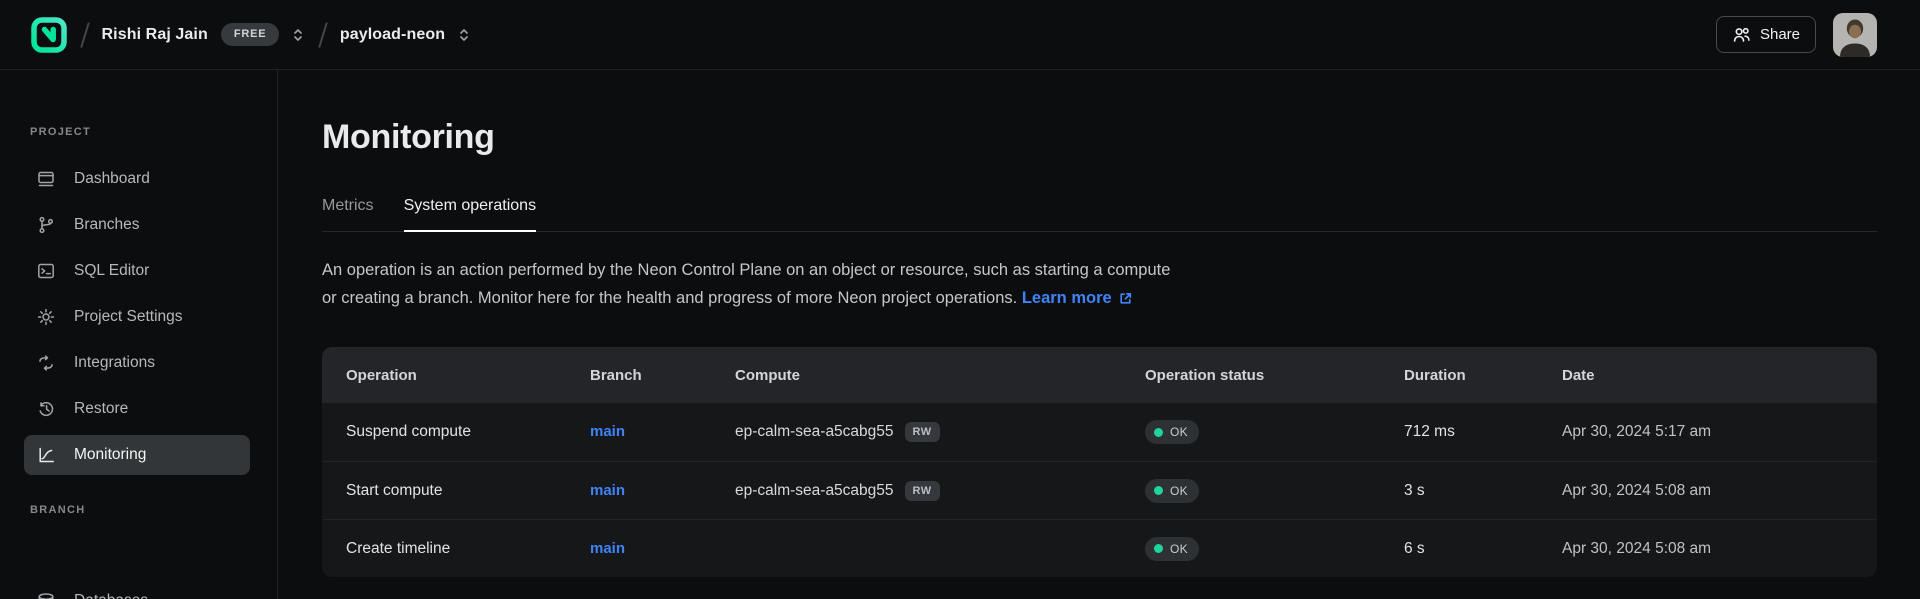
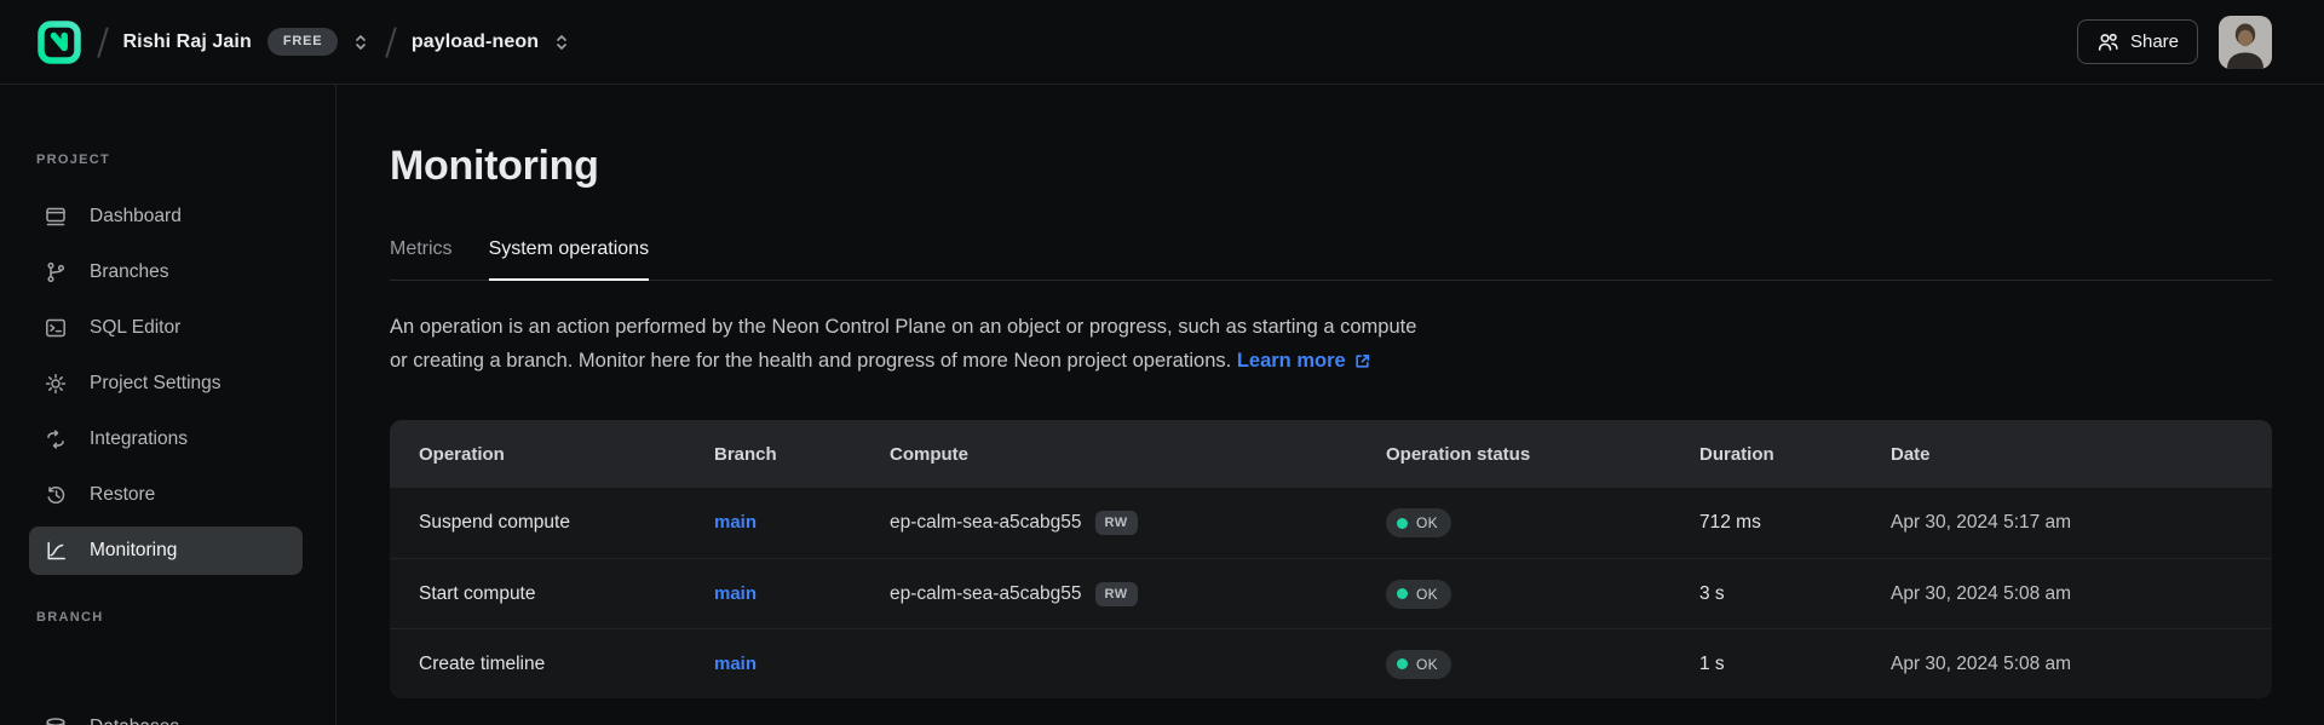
  Rishi Raj Jain
  FREE
  payload-neon
  Share
  PROJECT
  Dashboard
  Branches
  SQL Editor
  Project Settings
  Integrations
  Restore
  Monitoring
  BRANCH
  Monitoring
  Metrics
  System operations
- An operation is an action performed by the Neon Control Plane on an object or resource, such as starting a compute
+ An operation is an action performed by the Neon Control Plane on an object or progress, such as starting a compute
  or creating a branch. Monitor here for the health and progress of more Neon project operations.
  Learn more
  Operation
  Branch
  Compute
  Operation status
  Duration
  Date
  Suspend compute
  main
  ep-calm-sea-a5cabg55
  RW
  OK
  712 ms
  Apr 30, 2024 5:17 am
  Start compute
  main
  ep-calm-sea-a5cabg55
  RW
  OK
  3 s
  Apr 30, 2024 5:08 am
  Create timeline
  main
  OK
- 6 s
+ 1 s
  Apr 30, 2024 5:08 am
